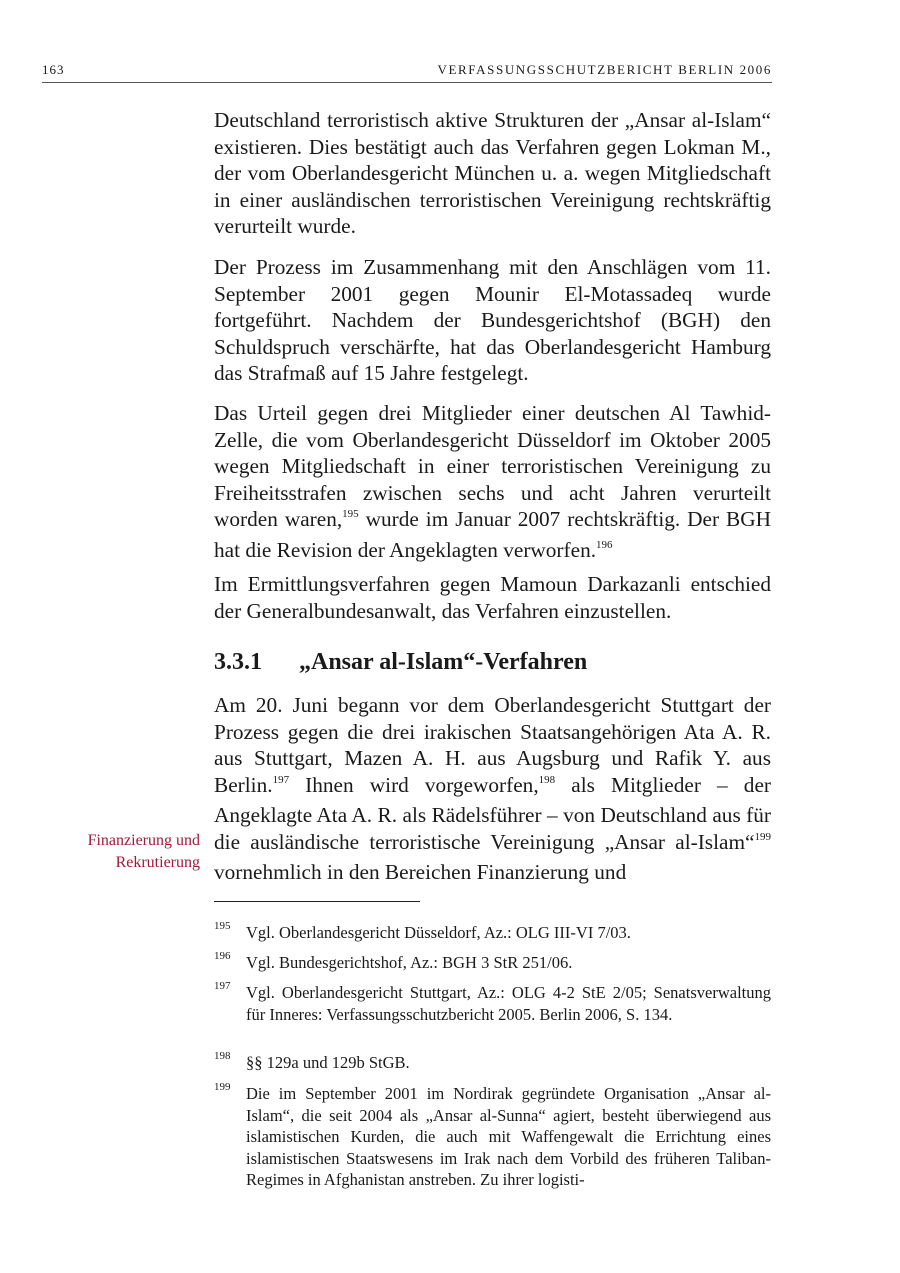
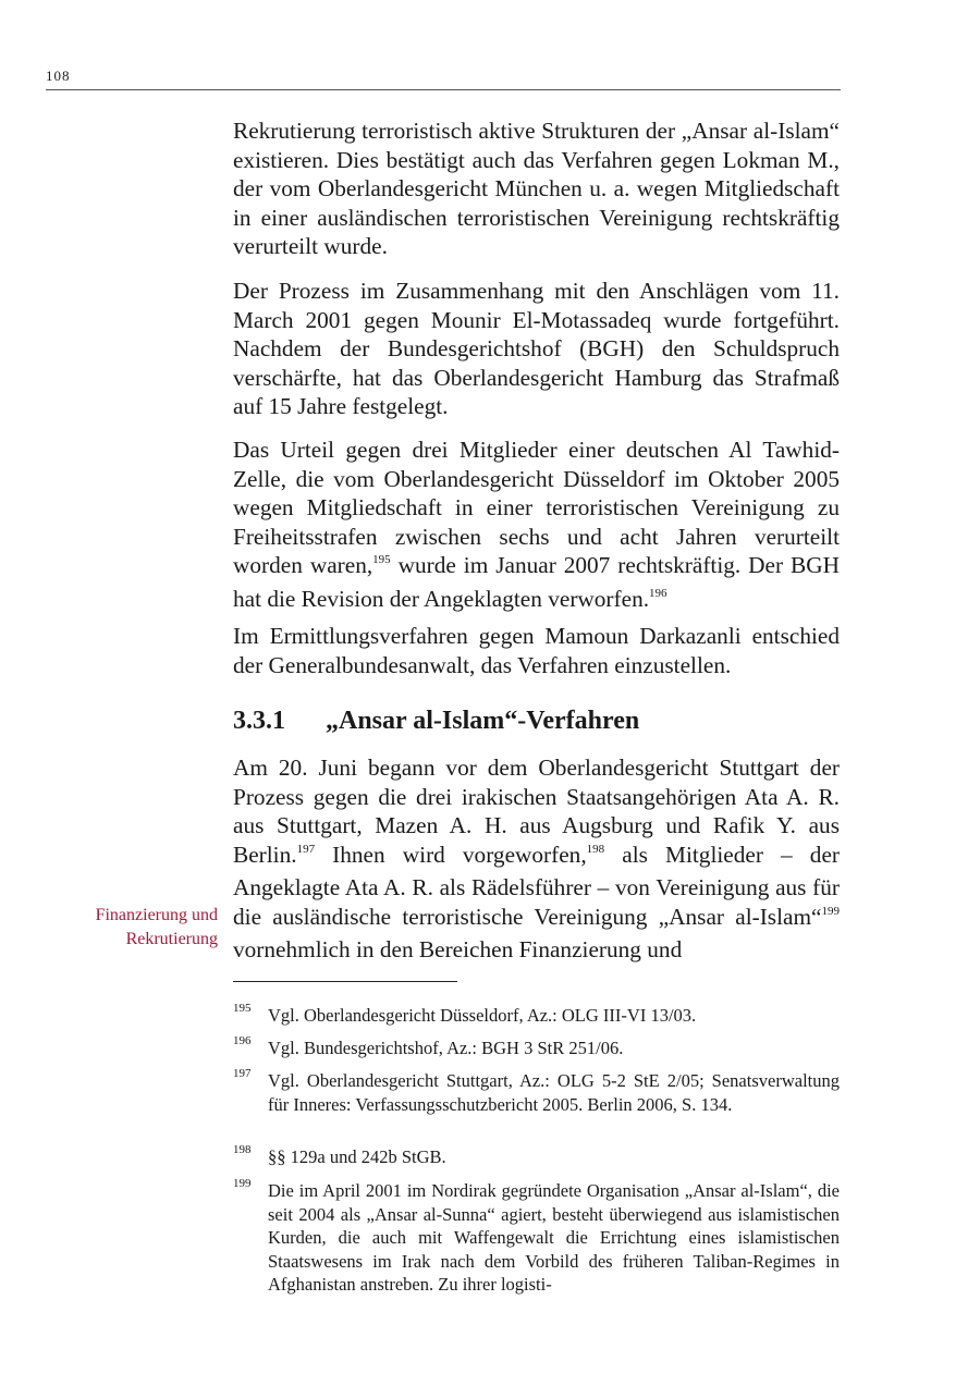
- 163
+ 108
- VERFASSUNGSSCHUTZBERICHT BERLIN 2006
- Deutschland terroristisch aktive Strukturen der „Ansar al-Islam“ existieren. Dies bestätigt auch das Verfahren gegen Lokman M., der vom Oberlandesgericht München u. a. wegen Mitgliedschaft in einer ausländischen terroristischen Vereinigung rechtskräftig verurteilt wurde.
+ Rekrutierung terroristisch aktive Strukturen der „Ansar al-Islam“ existieren. Dies bestätigt auch das Verfahren gegen Lokman M., der vom Oberlandesgericht München u. a. wegen Mitgliedschaft in einer ausländischen terroristischen Vereinigung rechtskräftig verurteilt wurde.
- Der Prozess im Zusammenhang mit den Anschlägen vom 11. September 2001 gegen Mounir El-Motassadeq wurde fortgeführt. Nachdem der Bundesgerichtshof (BGH) den Schuldspruch verschärfte, hat das Oberlandesgericht Hamburg das Strafmaß auf 15 Jahre festgelegt.
+ Der Prozess im Zusammenhang mit den Anschlägen vom 11. March 2001 gegen Mounir El-Motassadeq wurde fortgeführt. Nachdem der Bundesgerichtshof (BGH) den Schuldspruch verschärfte, hat das Oberlandesgericht Hamburg das Strafmaß auf 15 Jahre festgelegt.
  Das Urteil gegen drei Mitglieder einer deutschen Al Tawhid-Zelle, die vom Oberlandesgericht Düsseldorf im Oktober 2005 wegen Mitgliedschaft in einer terroristischen Vereinigung zu Freiheitsstrafen zwischen sechs und acht Jahren verurteilt worden waren,195 wurde im Januar 2007 rechtskräftig. Der BGH hat die Revision der Angeklagten verworfen.196
  Im Ermittlungsverfahren gegen Mamoun Darkazanli entschied der Generalbundesanwalt, das Verfahren einzustellen.
  3.3.1 „Ansar al-Islam“-Verfahren
- Am 20. Juni begann vor dem Oberlandesgericht Stuttgart der Prozess gegen die drei irakischen Staatsangehörigen Ata A. R. aus Stuttgart, Mazen A. H. aus Augsburg und Rafik Y. aus Berlin.197 Ihnen wird vorgeworfen,198 als Mitglieder – der Angeklagte Ata A. R. als Rädelsführer – von Deutschland aus für die ausländische terroristische Vereinigung „Ansar al-Islam“199 vornehmlich in den Bereichen Finanzierung und
+ Am 20. Juni begann vor dem Oberlandesgericht Stuttgart der Prozess gegen die drei irakischen Staatsangehörigen Ata A. R. aus Stuttgart, Mazen A. H. aus Augsburg und Rafik Y. aus Berlin.197 Ihnen wird vorgeworfen,198 als Mitglieder – der Angeklagte Ata A. R. als Rädelsführer – von Vereinigung aus für die ausländische terroristische Vereinigung „Ansar al-Islam“199 vornehmlich in den Bereichen Finanzierung und
  Finanzierung und
  Rekrutierung
  195
- Vgl. Oberlandesgericht Düsseldorf, Az.: OLG III-VI 7/03.
+ Vgl. Oberlandesgericht Düsseldorf, Az.: OLG III-VI 13/03.
  196
  Vgl. Bundesgerichtshof, Az.: BGH 3 StR 251/06.
  197
- Vgl. Oberlandesgericht Stuttgart, Az.: OLG 4-2 StE 2/05; Senatsverwaltung für Inneres: Verfassungsschutzbericht 2005. Berlin 2006, S. 134.
+ Vgl. Oberlandesgericht Stuttgart, Az.: OLG 5-2 StE 2/05; Senatsverwaltung für Inneres: Verfassungsschutzbericht 2005. Berlin 2006, S. 134.
  198
- §§ 129a und 129b StGB.
+ §§ 129a und 242b StGB.
  199
- Die im September 2001 im Nordirak gegründete Organisation „Ansar al-Islam“, die seit 2004 als „Ansar al-Sunna“ agiert, besteht überwiegend aus islamistischen Kurden, die auch mit Waffengewalt die Errichtung eines islamistischen Staatswesens im Irak nach dem Vorbild des früheren Taliban-Regimes in Afghanistan anstreben. Zu ihrer logisti-
+ Die im April 2001 im Nordirak gegründete Organisation „Ansar al-Islam“, die seit 2004 als „Ansar al-Sunna“ agiert, besteht überwiegend aus islamistischen Kurden, die auch mit Waffengewalt die Errichtung eines islamistischen Staatswesens im Irak nach dem Vorbild des früheren Taliban-Regimes in Afghanistan anstreben. Zu ihrer logisti-
